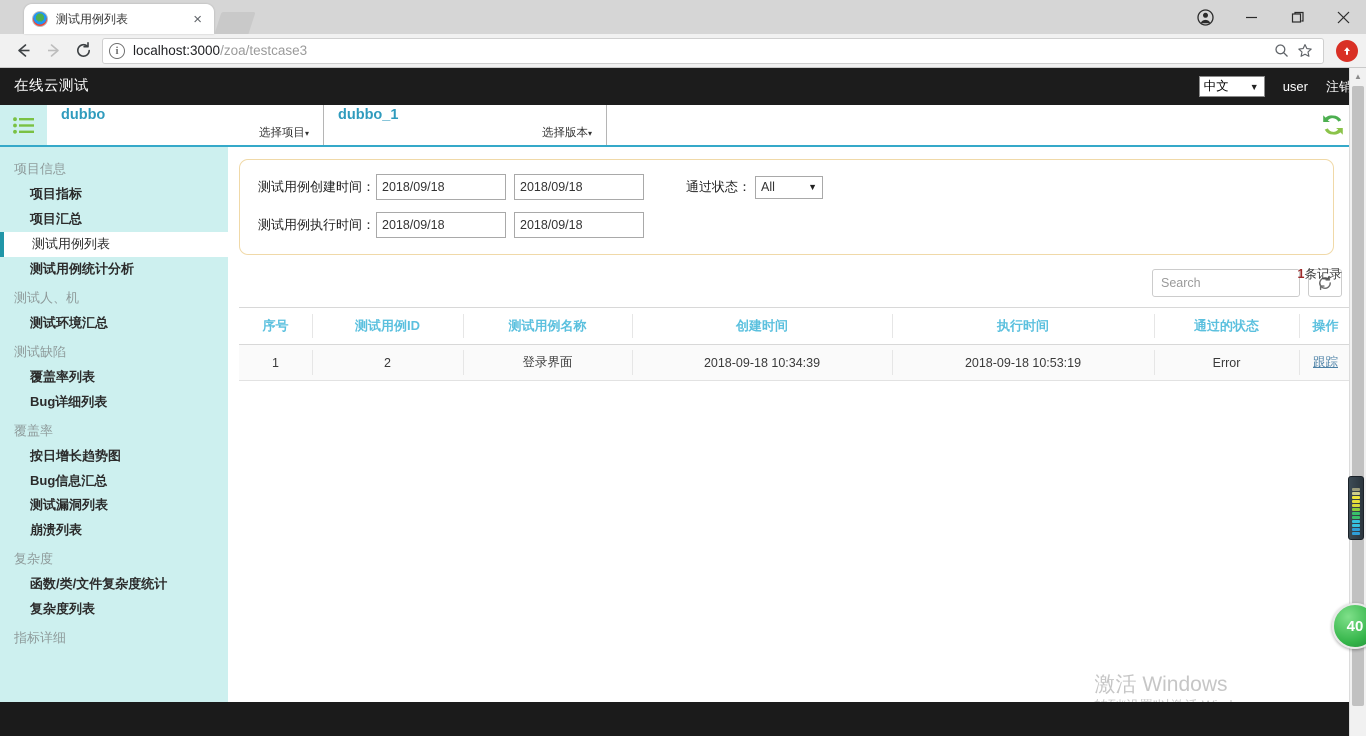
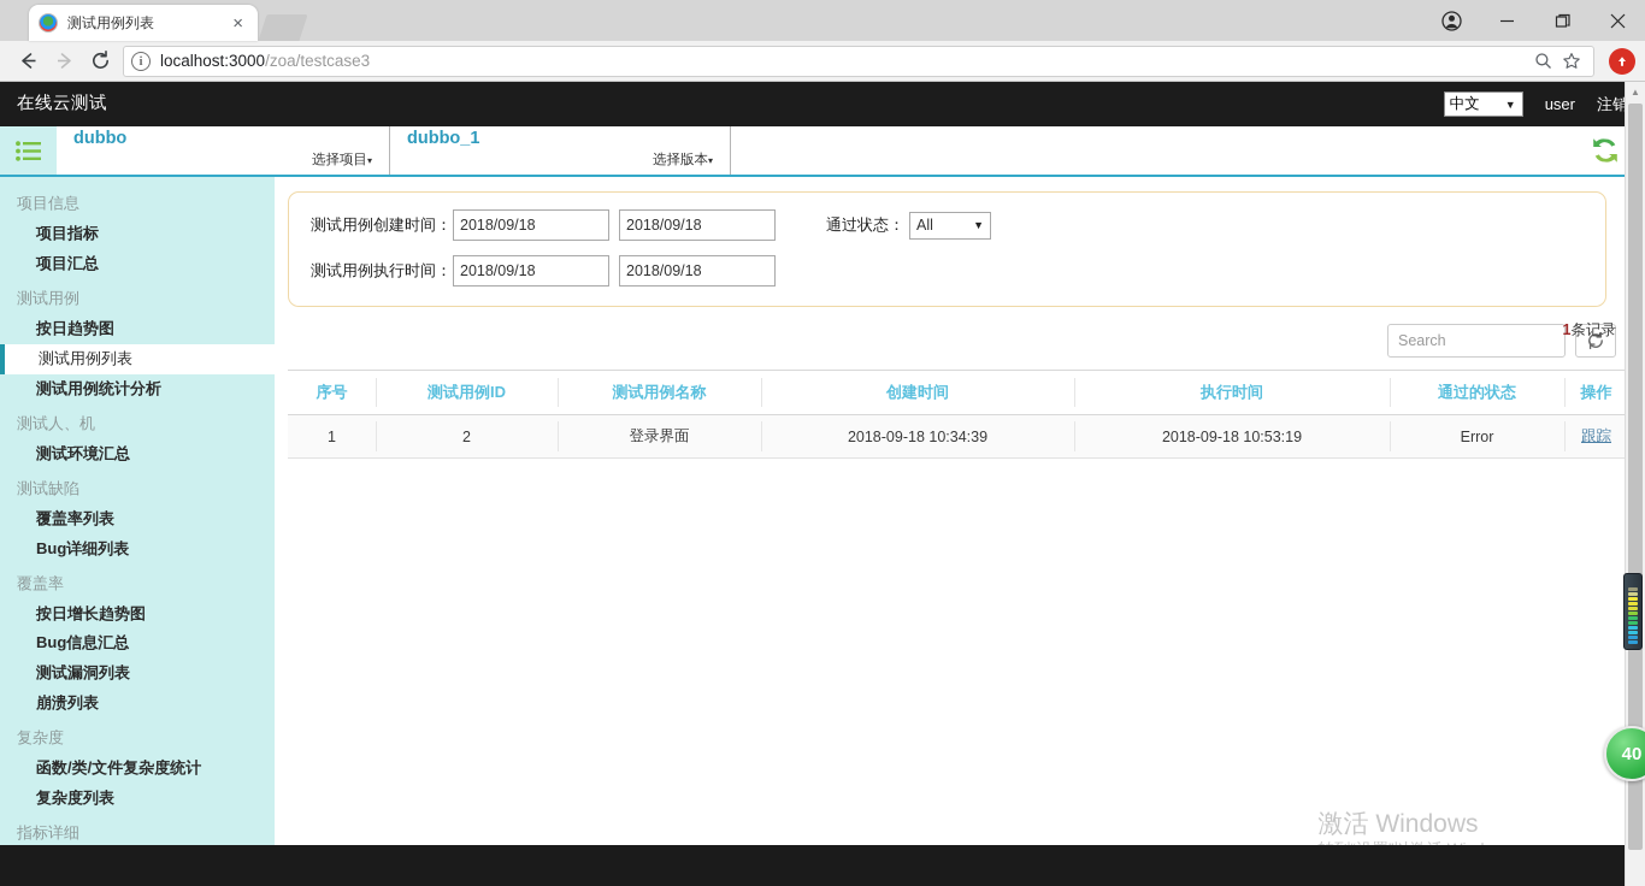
  测试用例列表
  ×
  i
  localhost:3000/zoa/testcase3
  在线云测试
  中文
  ▼
  user
  注销
  dubbo
  选择项目▾
  dubbo_1
  选择版本▾
  项目信息
  项目指标
  项目汇总
+ 测试用例
+ 按日趋势图
  测试用例列表
  测试用例统计分析
  测试人、机
  测试环境汇总
  测试缺陷
  覆盖率列表
  Bug详细列表
  覆盖率
  按日增长趋势图
  Bug信息汇总
  测试漏洞列表
  崩溃列表
  复杂度
  函数/类/文件复杂度统计
  复杂度列表
  指标详细
  测试用例创建时间：
  2018/09/18
  2018/09/18
  通过状态：
  All
  ▼
  测试用例执行时间：
  2018/09/18
  2018/09/18
  Search
  1条记录
  序号	测试用例ID	测试用例名称	创建时间	执行时间	通过的状态	操作
  1	2	登录界面	2018-09-18 10:34:39	2018-09-18 10:53:19	Error	跟踪
  激活 Windows
  40
  ▲
